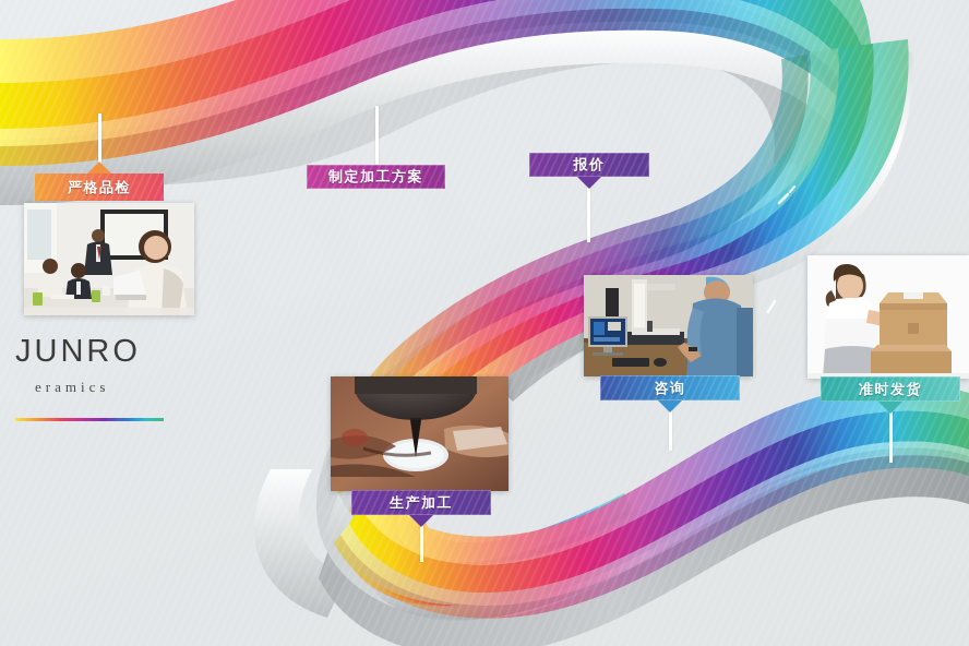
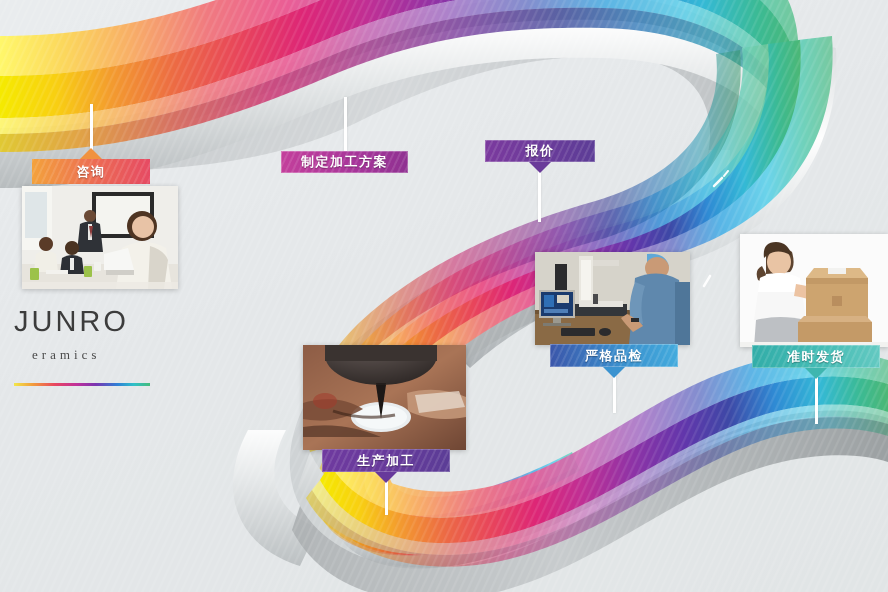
  JUNRO
  eramics
- 严格品检
+ 咨询
  制定加工方案
  报价
  生产加工
- 咨询
+ 严格品检
  准时发货
